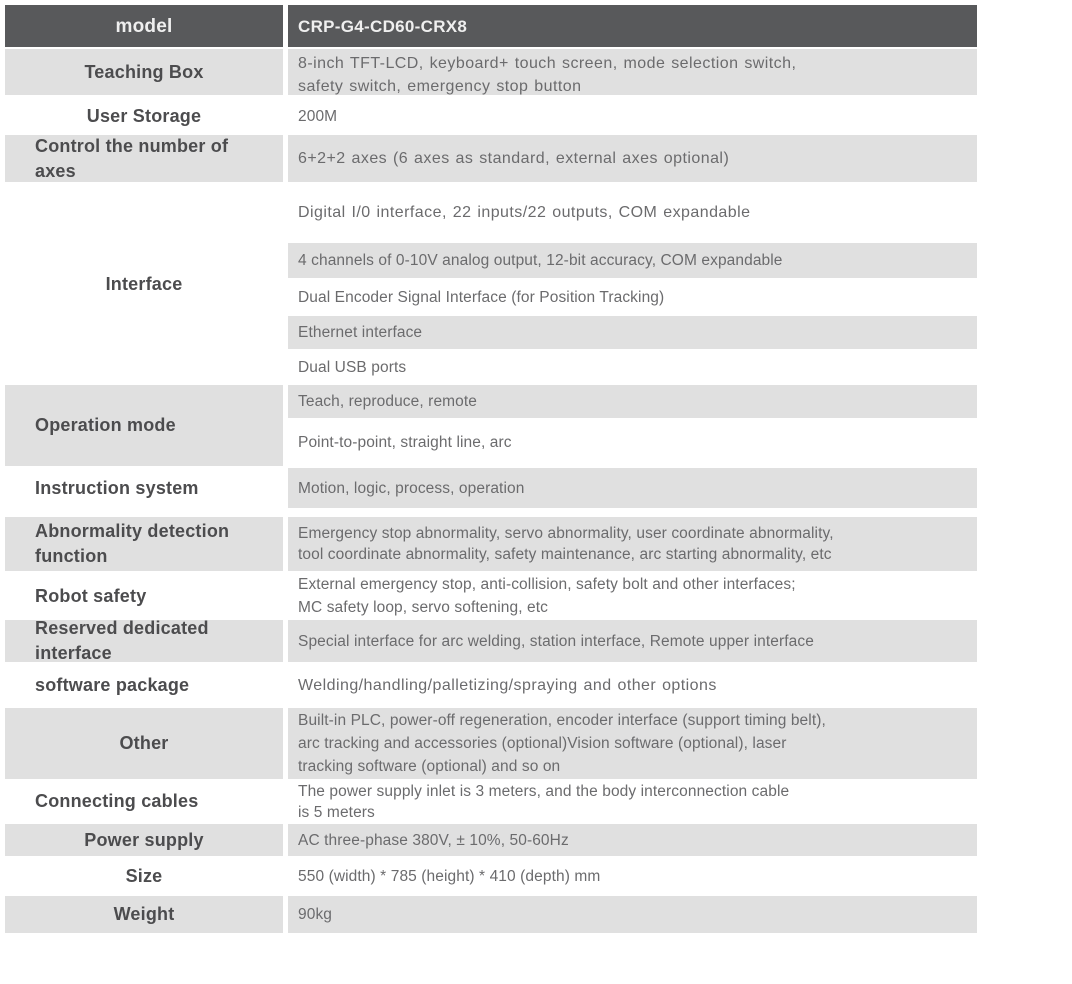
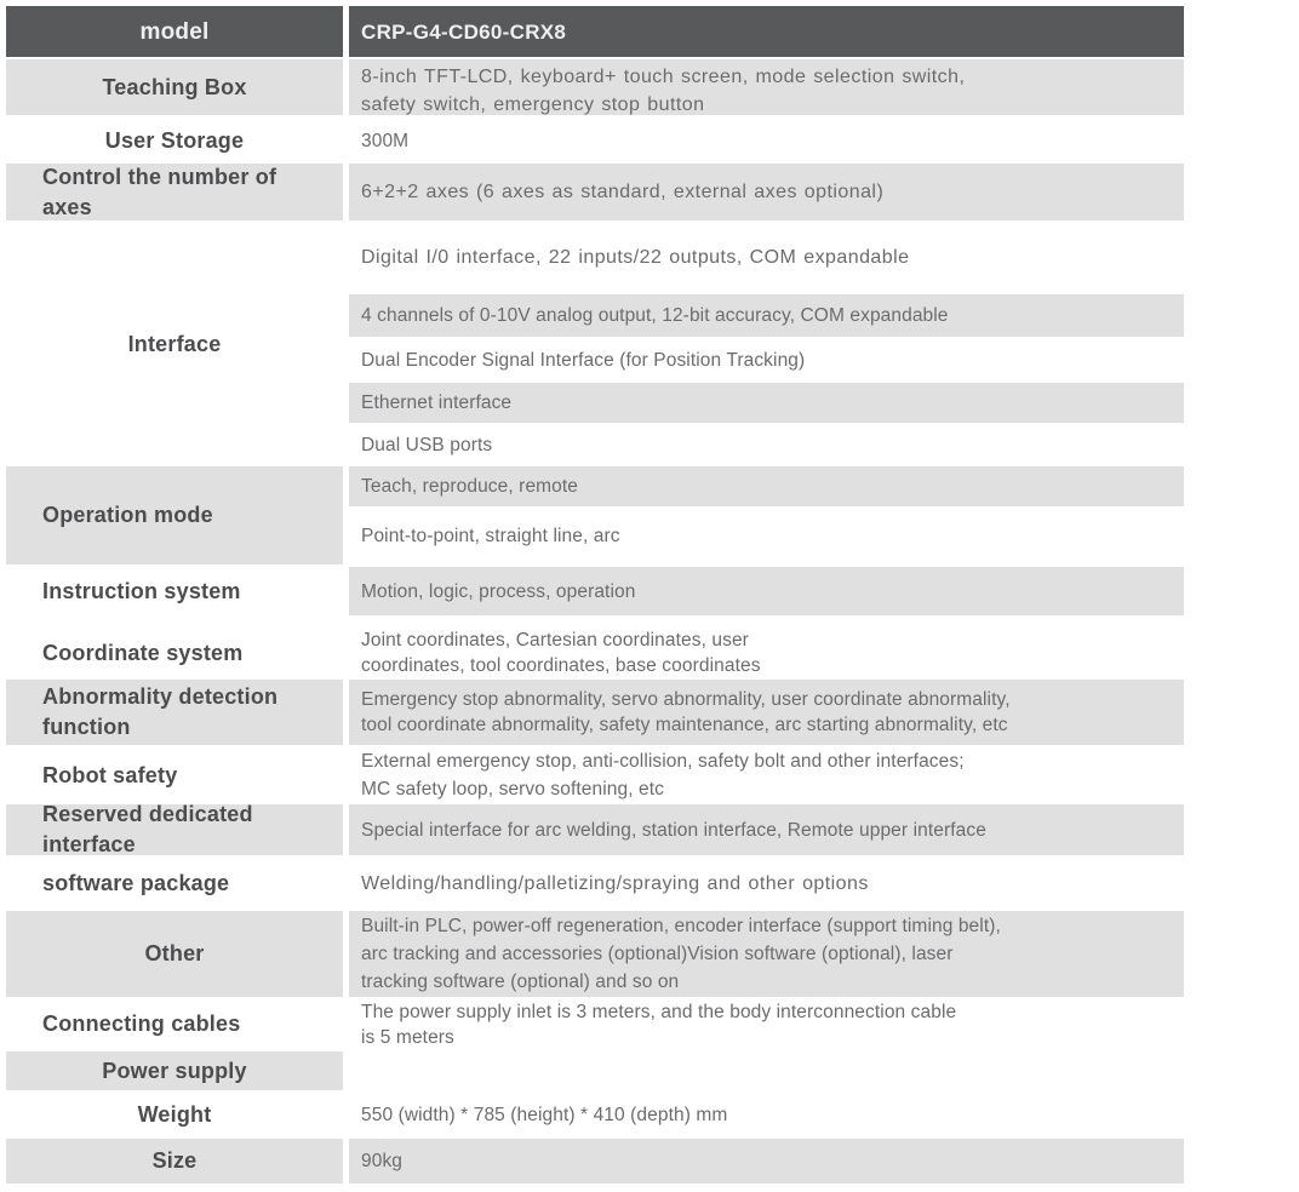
  model
  CRP-G4-CD60-CRX8
  Teaching Box
  8-inch TFT-LCD, keyboard+ touch screen, mode selection switch,
  safety switch, emergency stop button
  User Storage
- 200M
+ 300M
  Control the number of
  axes
  6+2+2 axes (6 axes as standard, external axes optional)
  Interface
  Digital I/0 interface, 22 inputs/22 outputs, COM expandable
  4 channels of 0-10V analog output, 12-bit accuracy, COM expandable
  Dual Encoder Signal Interface (for Position Tracking)
  Ethernet interface
  Dual USB ports
  Operation mode
  Teach, reproduce, remote
  Point-to-point, straight line, arc
  Instruction system
  Motion, logic, process, operation
+ Coordinate system
+ Joint coordinates, Cartesian coordinates, user
+ coordinates, tool coordinates, base coordinates
  Abnormality detection
  function
  Emergency stop abnormality, servo abnormality, user coordinate abnormality,
  tool coordinate abnormality, safety maintenance, arc starting abnormality, etc
  Robot safety
  External emergency stop, anti-collision, safety bolt and other interfaces;
  MC safety loop, servo softening, etc
  Reserved dedicated
  interface
  Special interface for arc welding, station interface, Remote upper interface
  software package
  Welding/handling/palletizing/spraying and other options
  Other
  Built-in PLC, power-off regeneration, encoder interface (support timing belt),
  arc tracking and accessories (optional)Vision software (optional), laser
  tracking software (optional) and so on
  Connecting cables
  The power supply inlet is 3 meters, and the body interconnection cable
  is 5 meters
  Power supply
- AC three-phase 380V, ± 10%, 50-60Hz
- Size
+ Weight
  550 (width) * 785 (height) * 410 (depth) mm
- Weight
+ Size
  90kg
